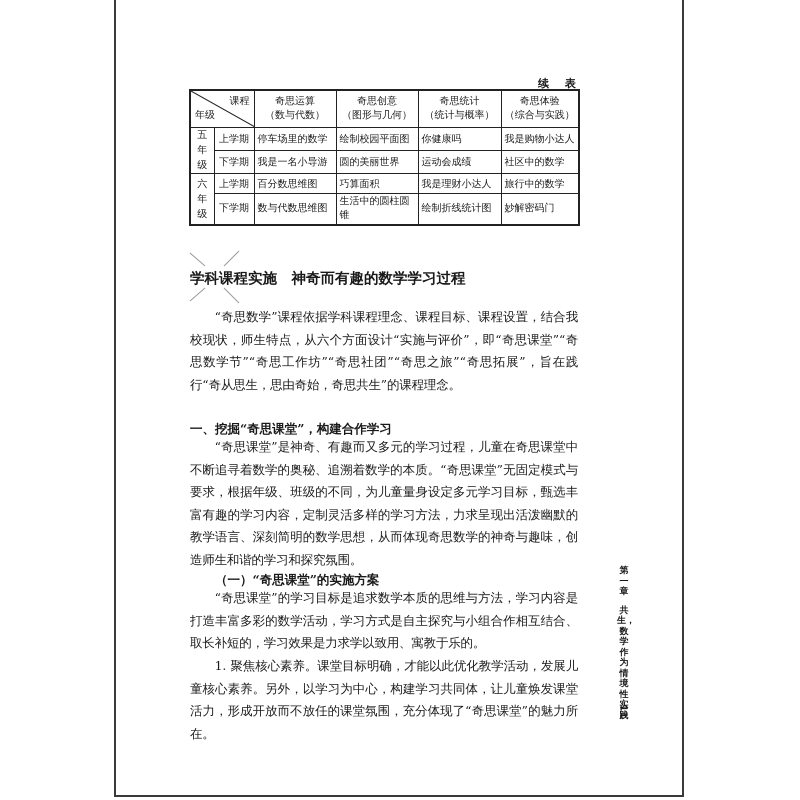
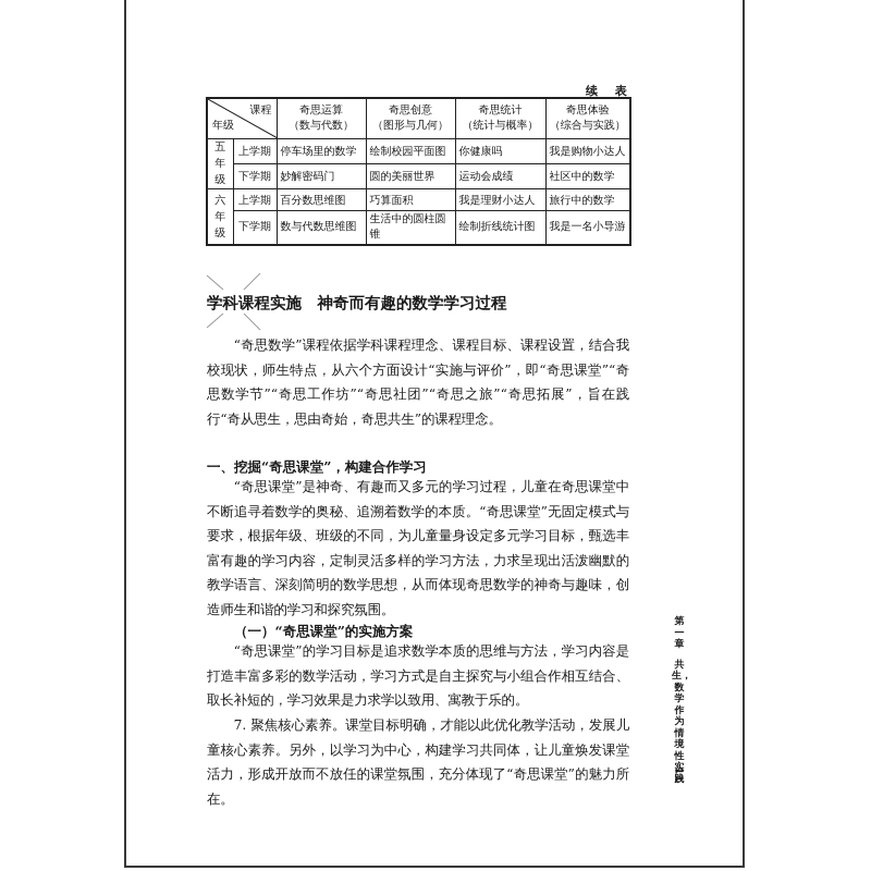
  续 表
  课程 年级	奇思运算（数与代数）	奇思创意（图形与几何）	奇思统计（统计与概率）	奇思体验（综合与实践）
  五年级	上学期	停车场里的数学	绘制校园平面图	你健康吗	我是购物小达人
- 下学期	我是一名小导游	圆的美丽世界	运动会成绩	社区中的数学
+ 下学期	妙解密码门	圆的美丽世界	运动会成绩	社区中的数学
  六年级	上学期	百分数思维图	巧算面积	我是理财小达人	旅行中的数学
- 下学期	数与代数思维图	生活中的圆柱圆锥	绘制折线统计图	妙解密码门
+ 下学期	数与代数思维图	生活中的圆柱圆锥	绘制折线统计图	我是一名小导游
  学科课程实施 神奇而有趣的数学学习过程
  “奇思数学”课程依据学科课程理念、课程目标、课程设置，结合我校现状，师生特点，从六个方面设计“实施与评价”，即“奇思课堂”“奇思数学节”“奇思工作坊”“奇思社团”“奇思之旅”“奇思拓展”，旨在践行“奇从思生，思由奇始，奇思共生”的课程理念。
  一、挖掘“奇思课堂”，构建合作学习
  “奇思课堂”是神奇、有趣而又多元的学习过程，儿童在奇思课堂中不断追寻着数学的奥秘、追溯着数学的本质。“奇思课堂”无固定模式与要求，根据年级、班级的不同，为儿童量身设定多元学习目标，甄选丰富有趣的学习内容，定制灵活多样的学习方法，力求呈现出活泼幽默的教学语言、深刻简明的数学思想，从而体现奇思数学的神奇与趣味，创造师生和谐的学习和探究氛围。
  （一）“奇思课堂”的实施方案
  “奇思课堂”的学习目标是追求数学本质的思维与方法，学习内容是打造丰富多彩的数学活动，学习方式是自主探究与小组合作相互结合、取长补短的，学习效果是力求学以致用、寓教于乐的。
- 1. 聚焦核心素养。课堂目标明确，才能以此优化教学活动，发展儿童核心素养。另外，以学习为中心，构建学习共同体，让儿童焕发课堂活力，形成开放而不放任的课堂氛围，充分体现了“奇思课堂”的魅力所在。
+ 7. 聚焦核心素养。课堂目标明确，才能以此优化教学活动，发展儿童核心素养。另外，以学习为中心，构建学习共同体，让儿童焕发课堂活力，形成开放而不放任的课堂氛围，充分体现了“奇思课堂”的魅力所在。
  第一章
  共生，数学作为情境性实践
